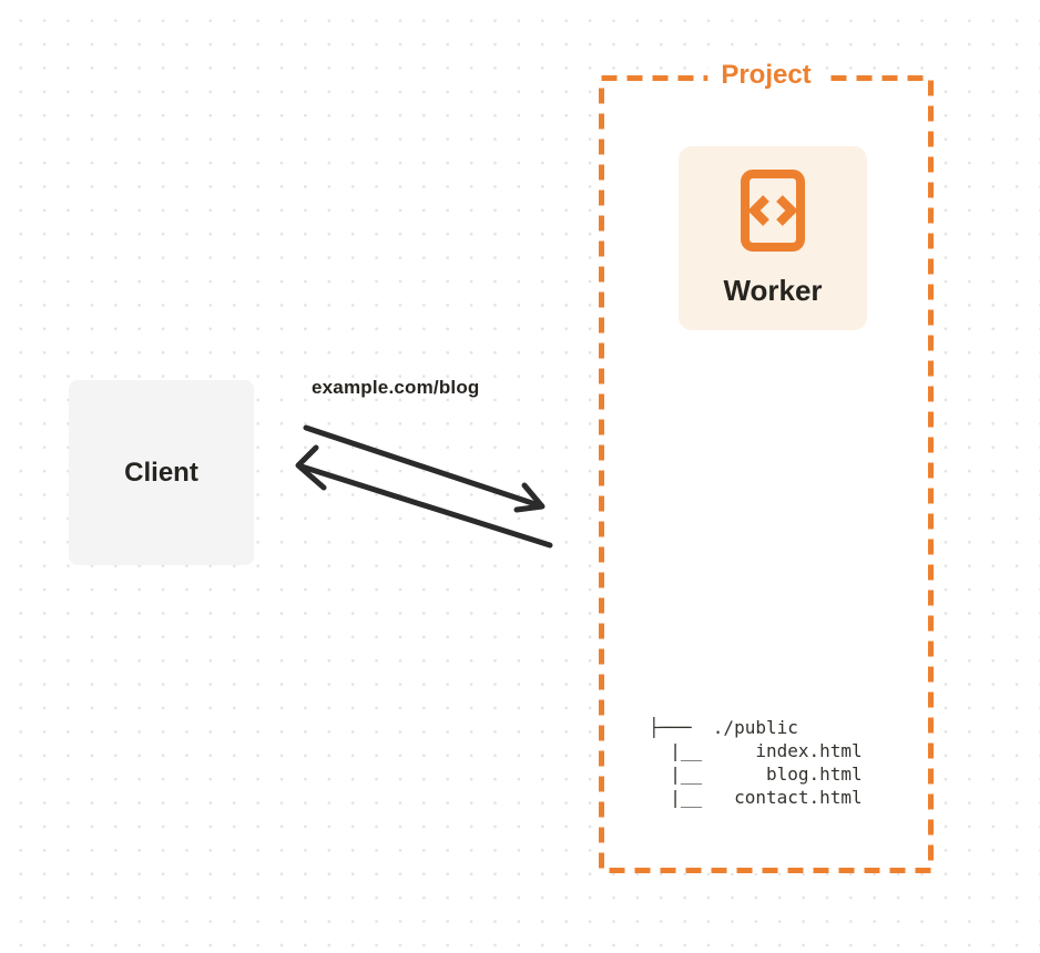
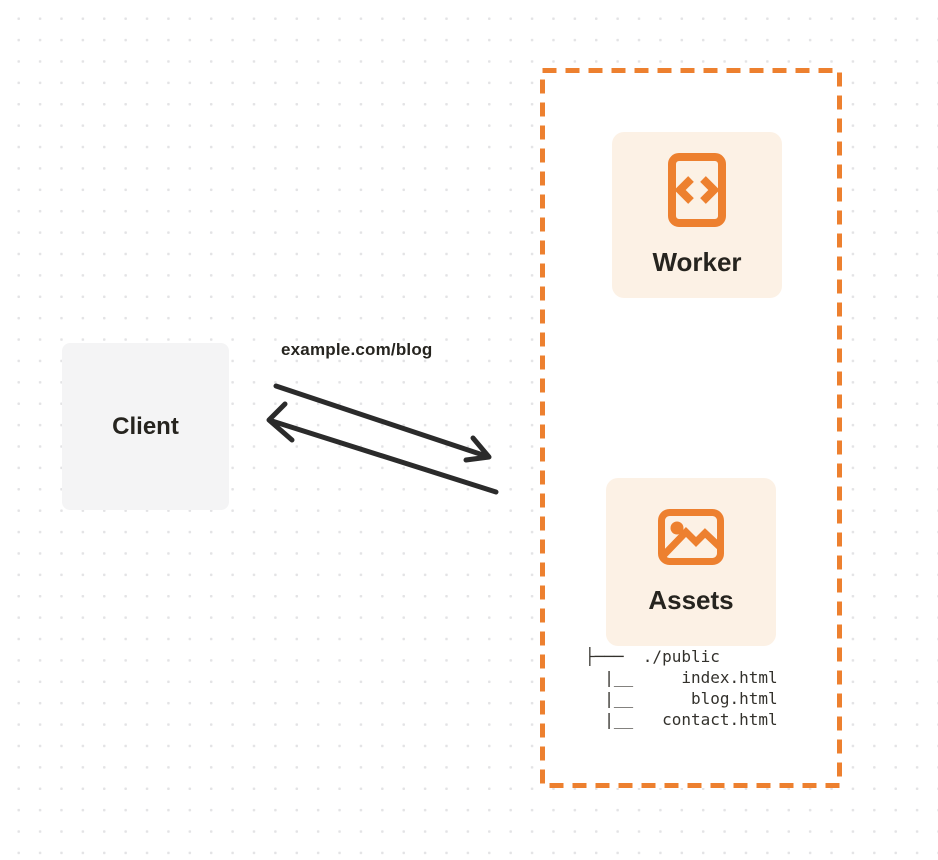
  Client
  example.com/blog
- Project
  Worker
+ Assets
  ├─── ./public
  |__ index.html
  |__ blog.html
  |__ contact.html
